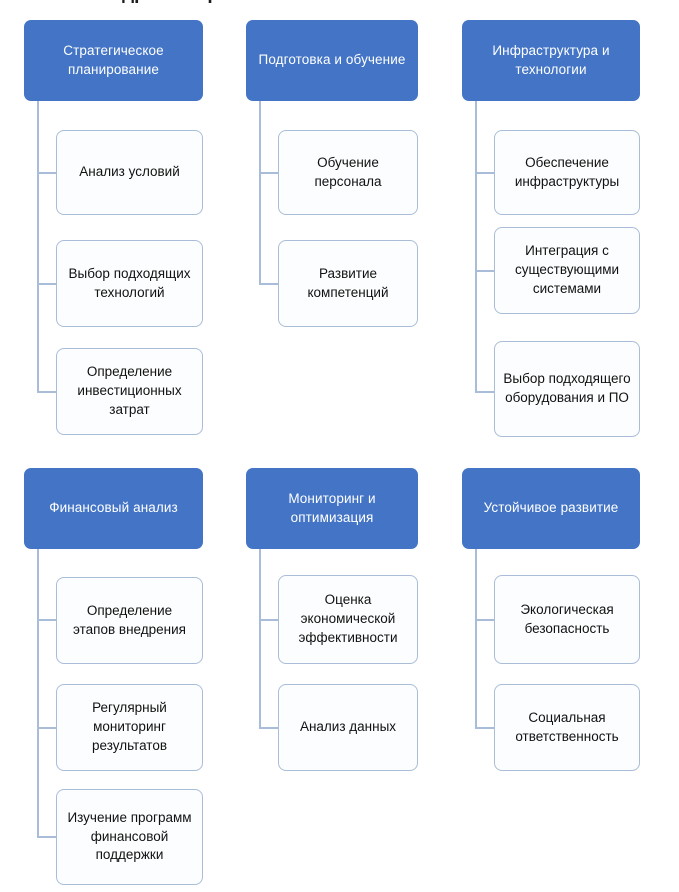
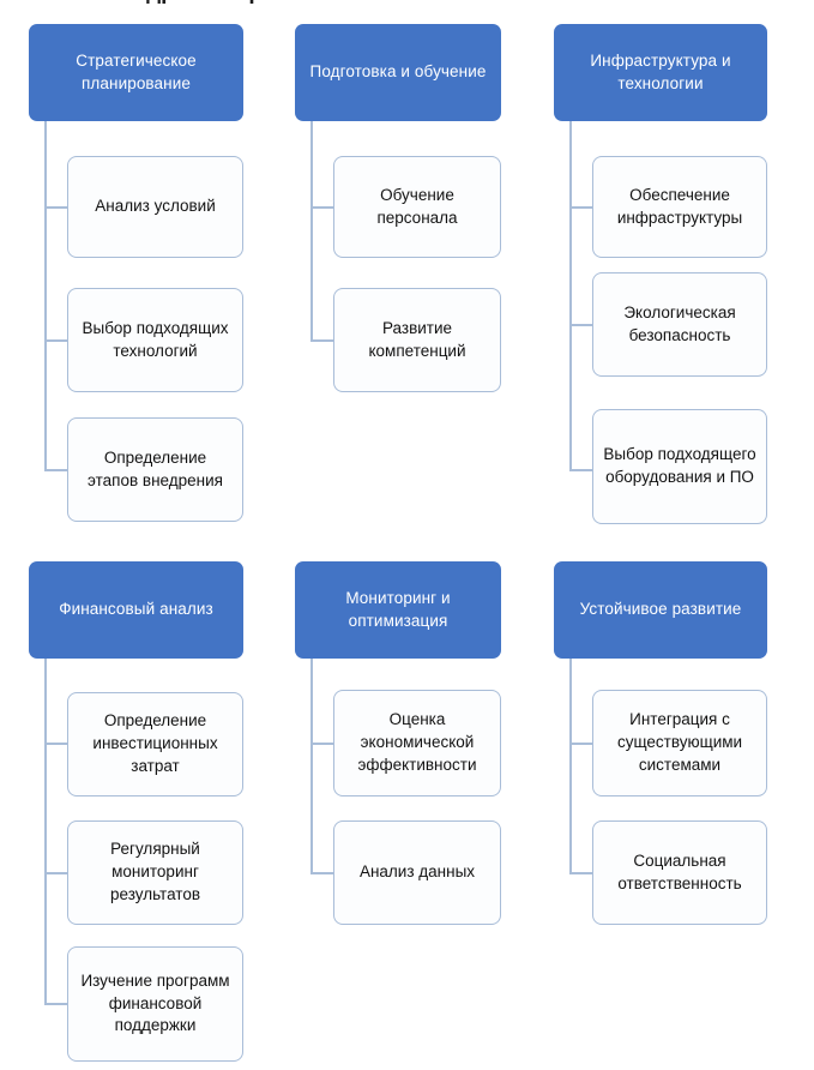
  Стратегическое планирование
  Анализ условий
  Выбор подходящих технологий
- Определение инвестиционных затрат
+ Определение этапов внедрения
  Подготовка и обучение
  Обучение персонала
  Развитие компетенций
  Инфраструктура и технологии
  Обеспечение инфраструктуры
- Интеграция с существующими системами
+ Экологическая безопасность
  Выбор подходящего оборудования и ПО
  Финансовый анализ
- Определение этапов внедрения
+ Определение инвестиционных затрат
  Регулярный мониторинг результатов
  Изучение программ финансовой поддержки
  Мониторинг и оптимизация
  Оценка экономической эффективности
  Анализ данных
  Устойчивое развитие
- Экологическая безопасность
+ Интеграция с существующими системами
  Социальная ответственность
